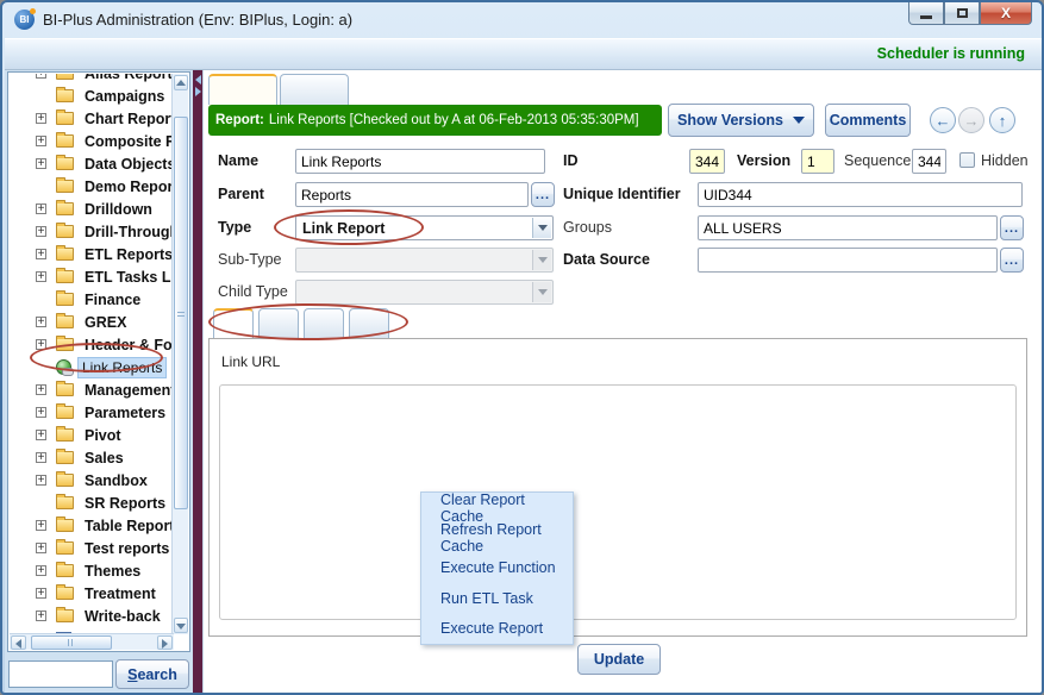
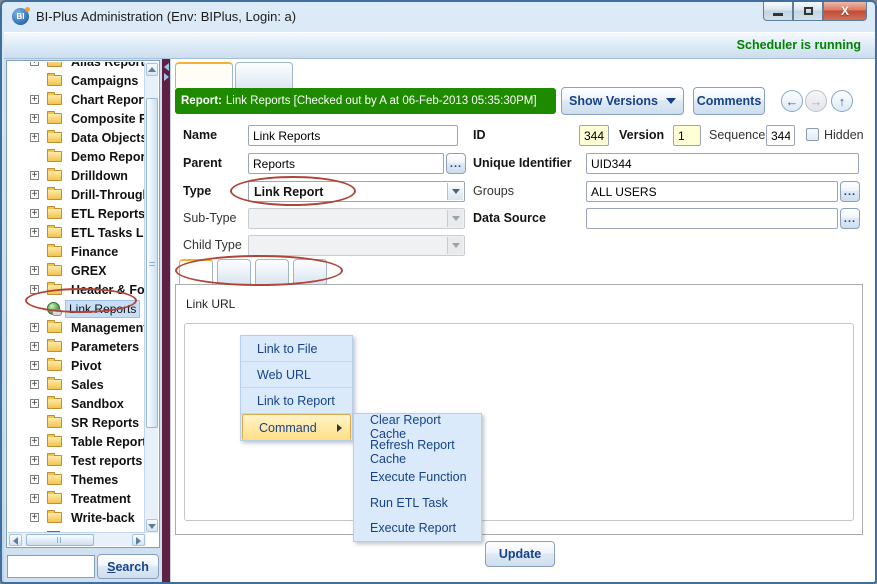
  BI
  BI-Plus Administration (Env: BIPlus, Login: a)
  X
  Scheduler is running
  Alias Report
  Campaigns
  Chart Repor
  Composite
  Data Object
  Demo Repor
  Drilldown
  Drill-Throug
  ETL Reports
  ETL Tasks L
  Finance
  GREX
  Header & Fo
  Link Reports
  Managemen
  Parameters
  Pivot
  Sales
  Sandbox
  SR Reports
  Table Repor
  Test reports
  Themes
  Treatment
  Write-back
  S
  earch
  Report:
  Link Reports [Checked out by A at 06-Feb-2013 05:35:30PM]
  Show Versions
  Comments
  ←
  →
  ↑
  Name
  Link Reports
  Parent
  Reports
  ...
  Type
  Link Report
  Sub-Type
  Child Type
  ID
  344
  Version
  1
  Sequence
  344
  Hidden
  Unique Identifier
  UID344
  Groups
  ALL USERS
  ...
  Data Source
  ...
  Link URL
  Update
+ Link to File
+ Web URL
+ Link to Report
+ Command
  Clear Report Cache
  Refresh Report Cache
  Execute Function
  Run ETL Task
  Execute Report
